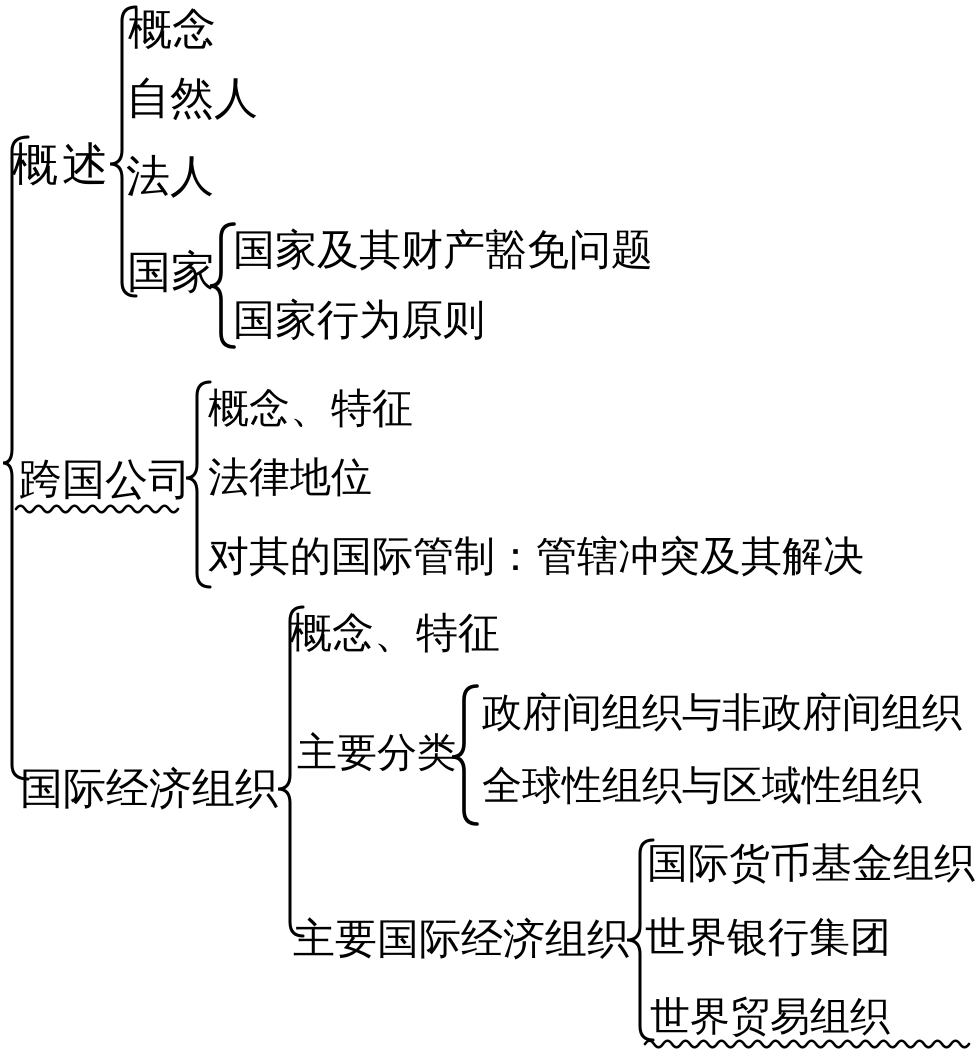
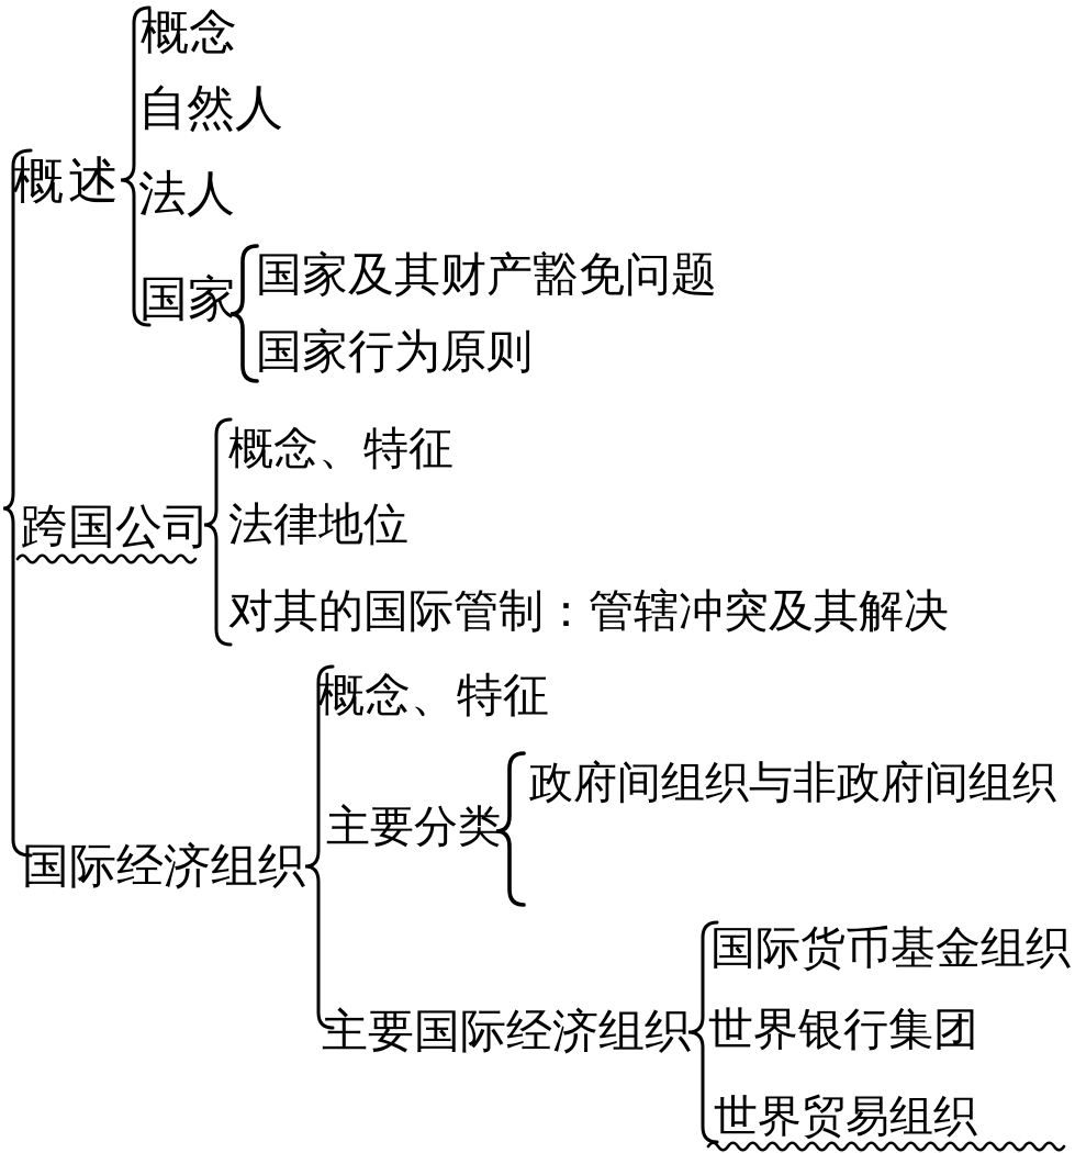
  概念
  自然人
  概述
  法人
  国家
  国家及其财产豁免问题
  国家行为原则
  跨国公司
  概念、特征
  法律地位
  对其的国际管制：管辖冲突及其解决
  国际经济组织
  概念、特征
  主要分类
  政府间组织与非政府间组织
- 全球性组织与区域性组织
  主要国际经济组织
  国际货币基金组织
  世界银行集团
  世界贸易组织
